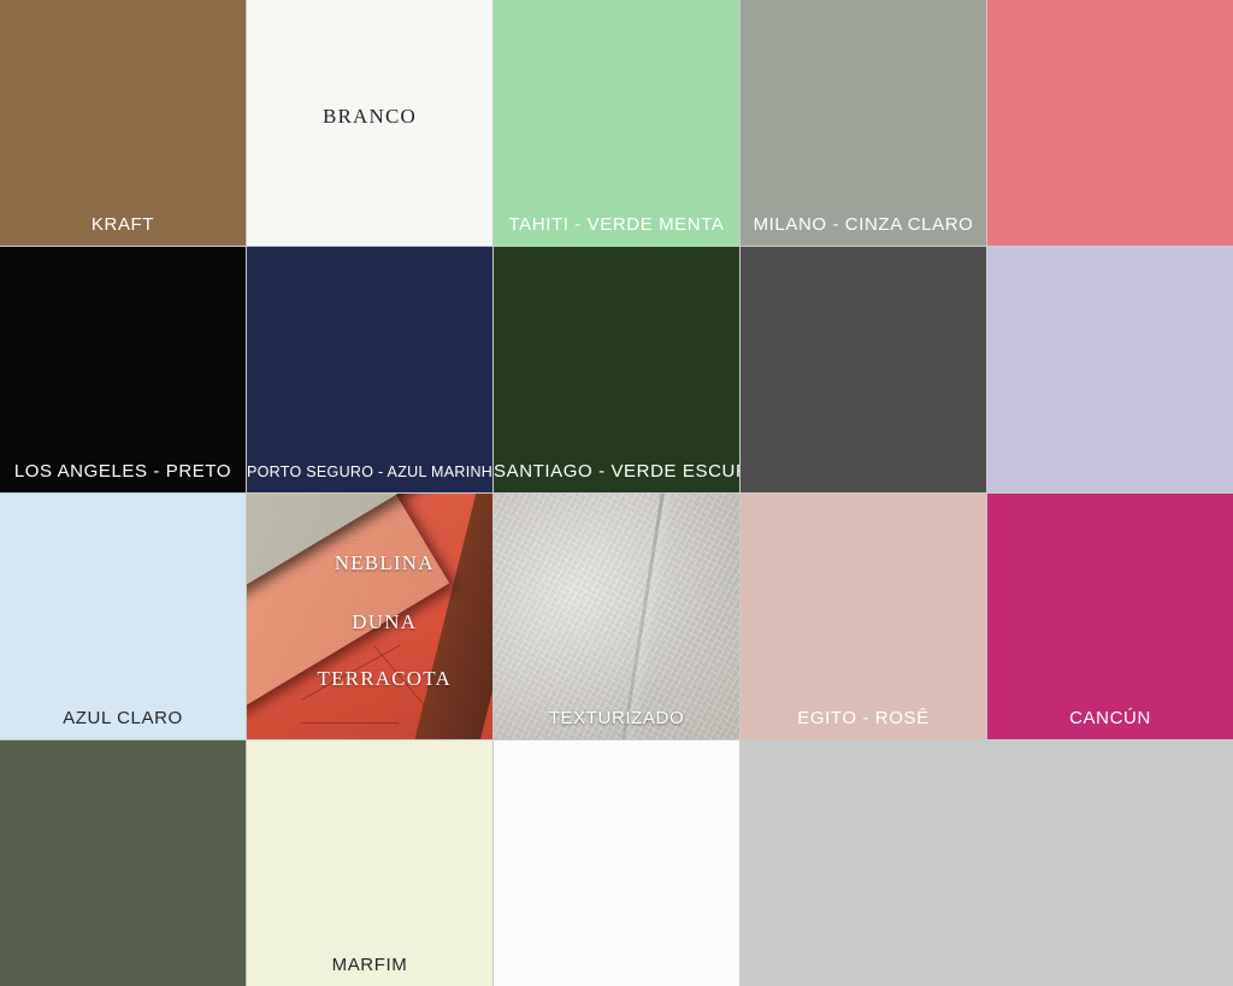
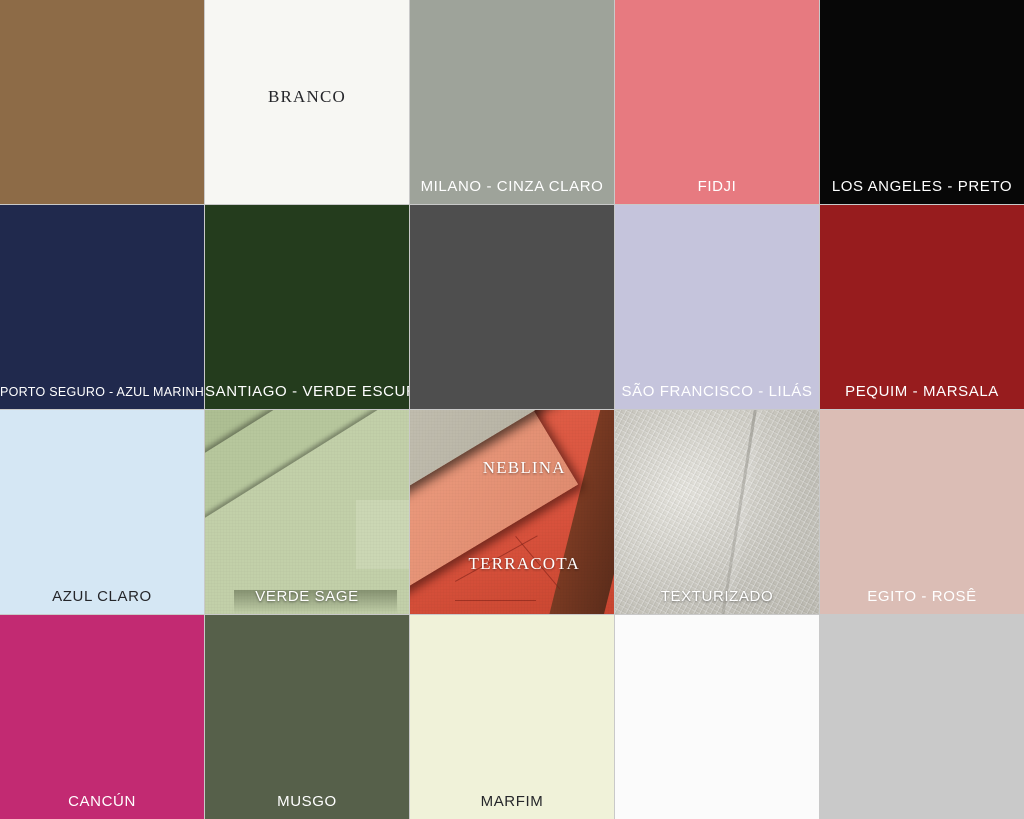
- KRAFT
  BRANCO
- TAHITI - VERDE MENTA
  MILANO - CINZA CLARO
+ FIDJI
  LOS ANGELES - PRETO
  PORTO SEGURO - AZUL MARINH
  SANTIAGO - VERDE ESCU
+ SÃO FRANCISCO - LILÁS
+ PEQUIM - MARSALA
  AZUL CLARO
+ VERDE SAGE
  NEBLINA
- DUNA
  TERRACOTA
  TEXTURIZADO
  EGITO - ROSÊ
  CANCÚN
+ MUSGO
  MARFIM
